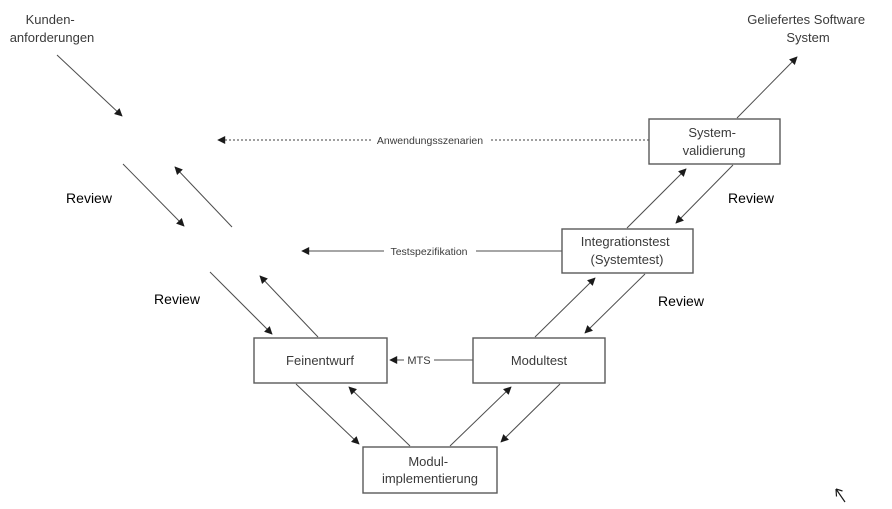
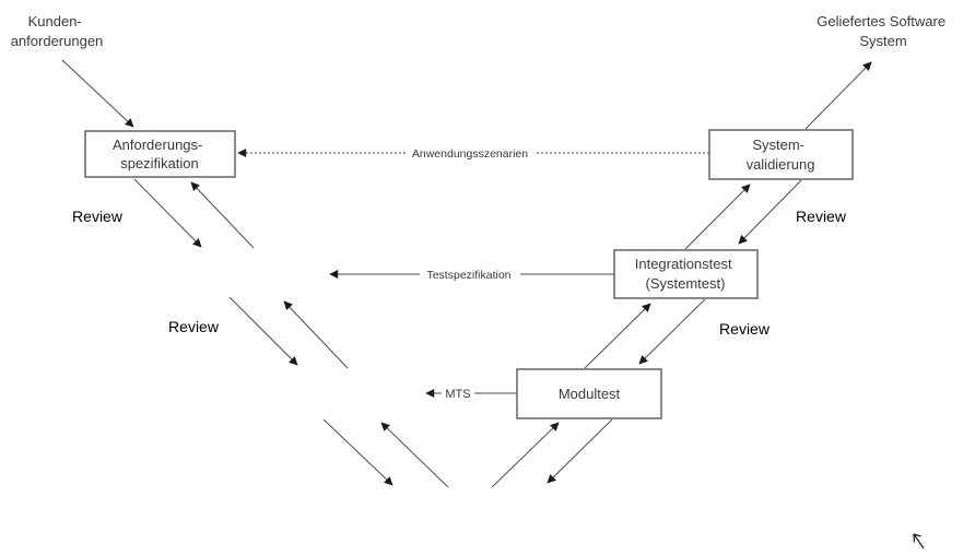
  Anwendungsszenarien
  Testspezifikation
  MTS
+ Anforderungs- spezifikation
  System- validierung
  Integrationstest (Systemtest)
- Feinentwurf
  Modultest
- Modul- implementierung
  Kunden- anforderungen
  Geliefertes Software System
  Review
  Review
  Review
  Review
